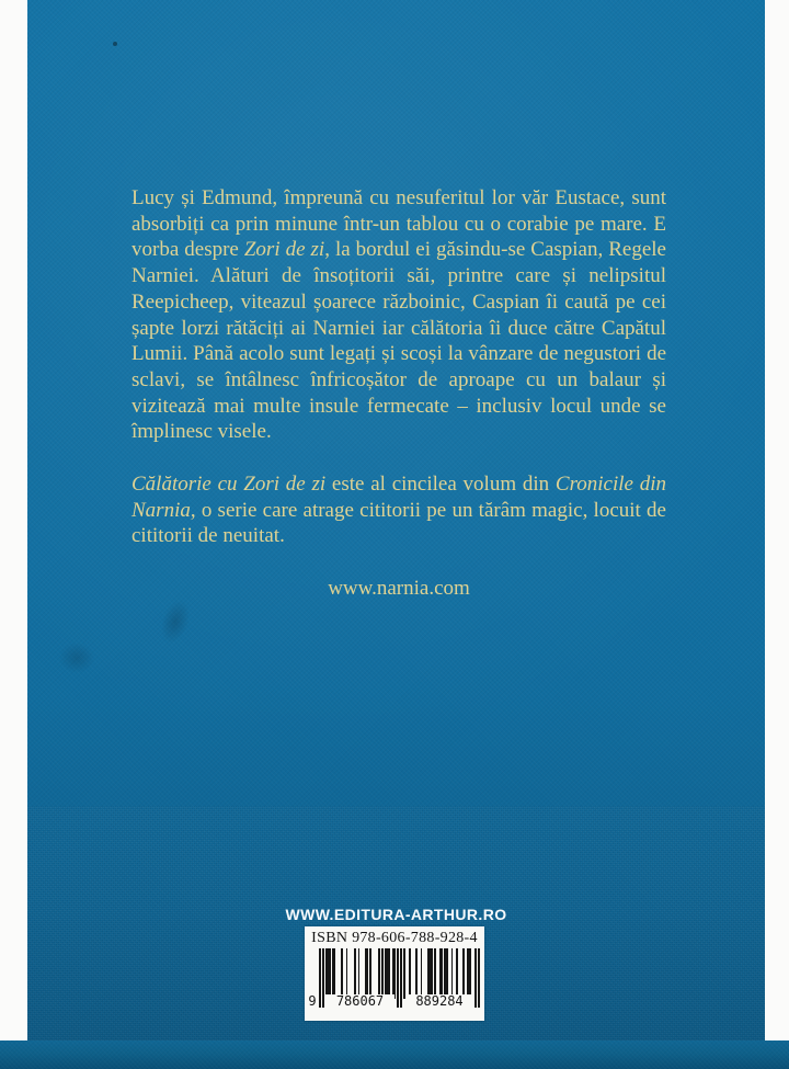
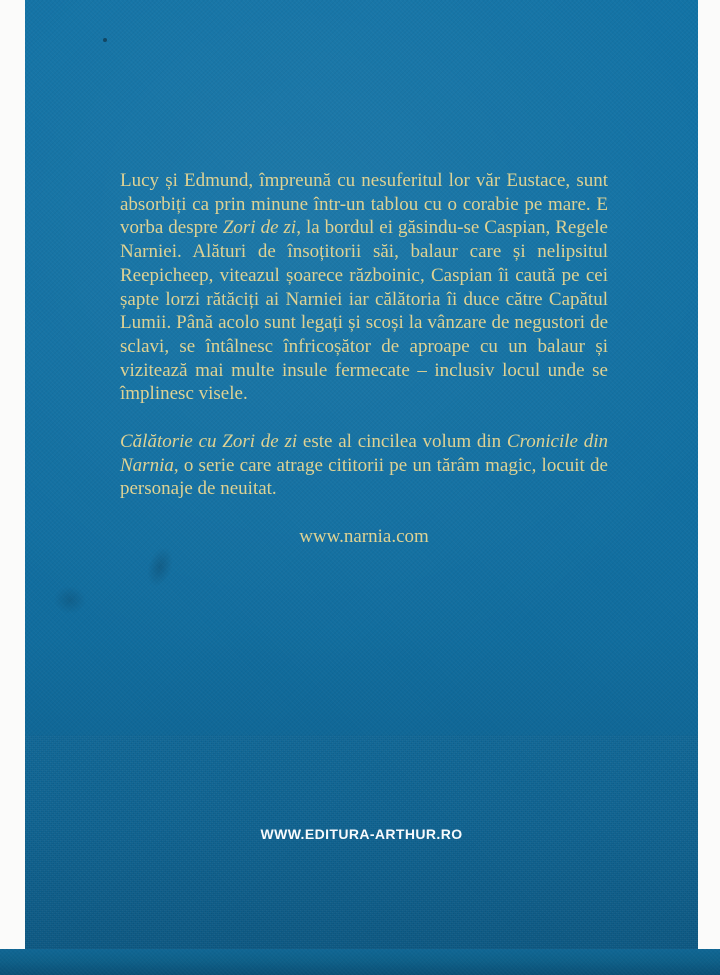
- Lucy și Edmund, împreună cu nesuferitul lor văr Eustace, sunt absorbiți ca prin minune într-un tablou cu o corabie pe mare. E vorba despre Zori de zi, la bordul ei găsindu-se Caspian, Regele Narniei. Alături de însoțitorii săi, printre care și nelipsitul Reepicheep, viteazul șoarece războinic, Caspian îi caută pe cei șapte lorzi rătăciți ai Narniei iar călătoria îi duce către Capătul Lumii. Până acolo sunt legați și scoși la vânzare de negustori de sclavi, se întâlnesc înfricoșător de aproape cu un balaur și vizitează mai multe insule fermecate – inclusiv locul unde se împlinesc visele.
+ Lucy și Edmund, împreună cu nesuferitul lor văr Eustace, sunt absorbiți ca prin minune într-un tablou cu o corabie pe mare. E vorba despre Zori de zi, la bordul ei găsindu-se Caspian, Regele Narniei. Alături de însoțitorii săi, balaur care și nelipsitul Reepicheep, viteazul șoarece războinic, Caspian îi caută pe cei șapte lorzi rătăciți ai Narniei iar călătoria îi duce către Capătul Lumii. Până acolo sunt legați și scoși la vânzare de negustori de sclavi, se întâlnesc înfricoșător de aproape cu un balaur și vizitează mai multe insule fermecate – inclusiv locul unde se împlinesc visele.
- Călătorie cu Zori de zi este al cincilea volum din Cronicile din Narnia, o serie care atrage cititorii pe un tărâm magic, locuit de cititorii de neuitat.
+ Călătorie cu Zori de zi este al cincilea volum din Cronicile din Narnia, o serie care atrage cititorii pe un tărâm magic, locuit de personaje de neuitat.
  www.narnia.com
  WWW.EDITURA-ARTHUR.RO
- ISBN 978-606-788-928-4
- 9
- 786067
- 889284
